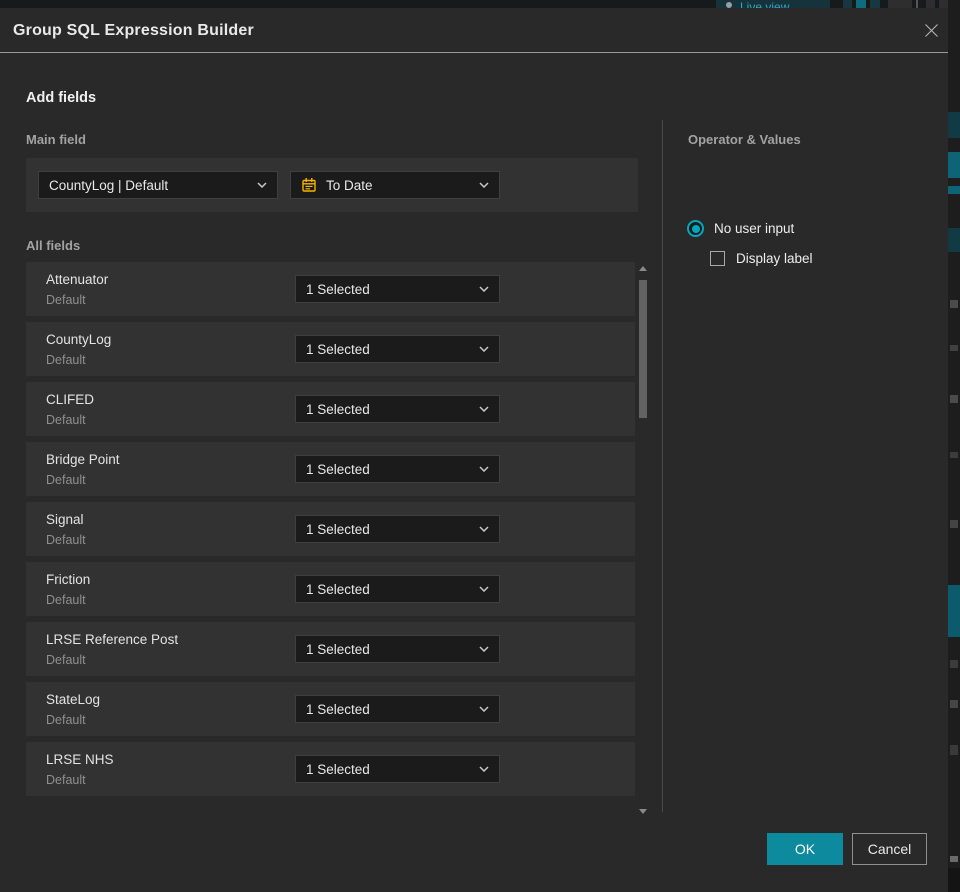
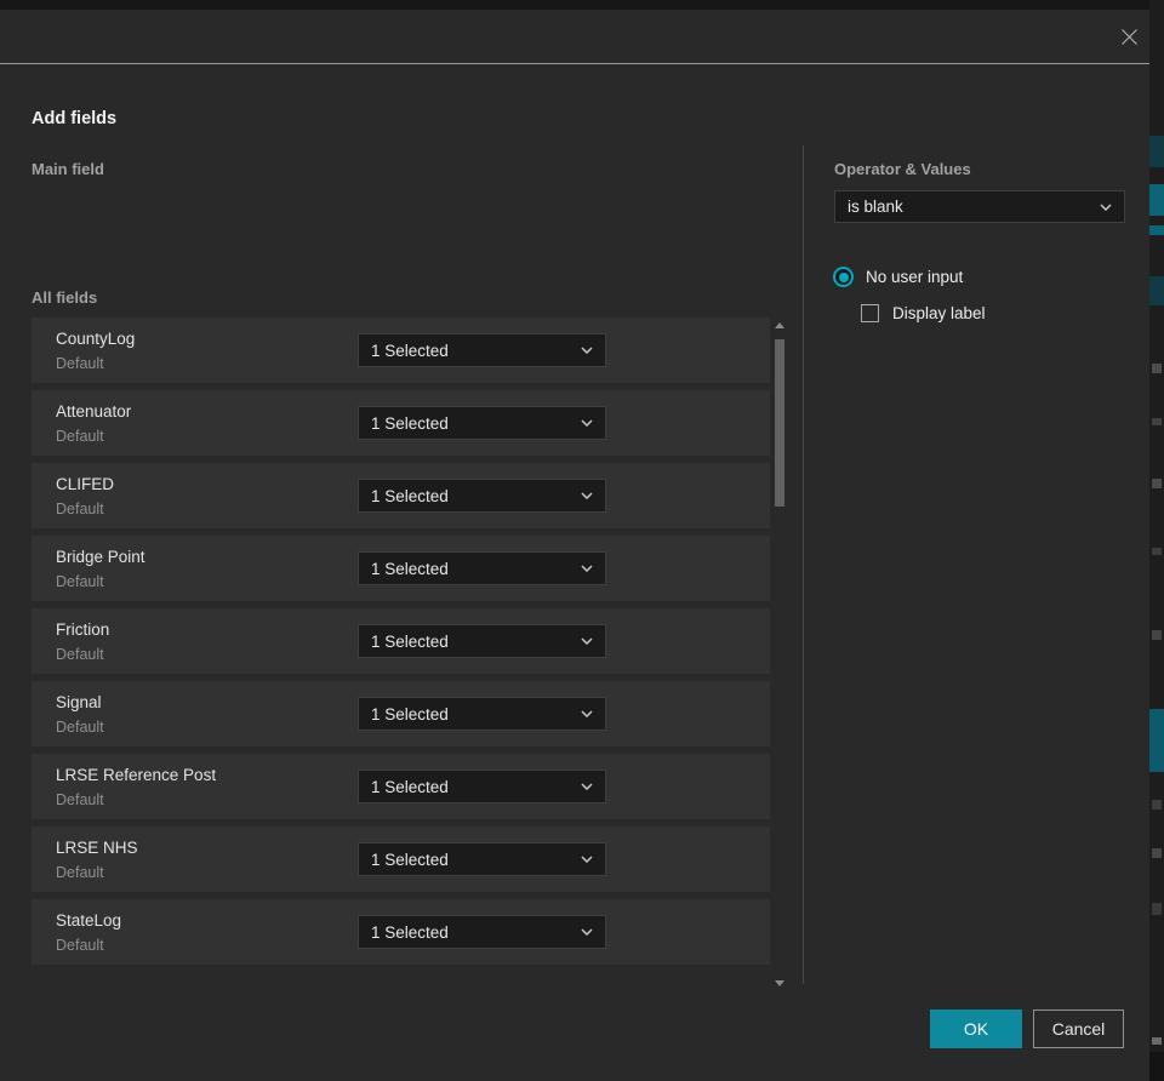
- Live view
- Group SQL Expression Builder
  Add fields
  Main field
- CountyLog | Default
- To Date
  All fields
- Attenuator
+ CountyLog
  Default
  1 Selected
- CountyLog
+ Attenuator
  Default
  1 Selected
  CLIFED
  Default
  1 Selected
  Bridge Point
  Default
  1 Selected
- Signal
+ Friction
  Default
  1 Selected
- Friction
+ Signal
  Default
  1 Selected
  LRSE Reference Post
  Default
  1 Selected
- StateLog
+ LRSE NHS
  Default
  1 Selected
- LRSE NHS
+ StateLog
  Default
  1 Selected
  Operator & Values
+ is blank
  No user input
  Display label
  OK
  Cancel
